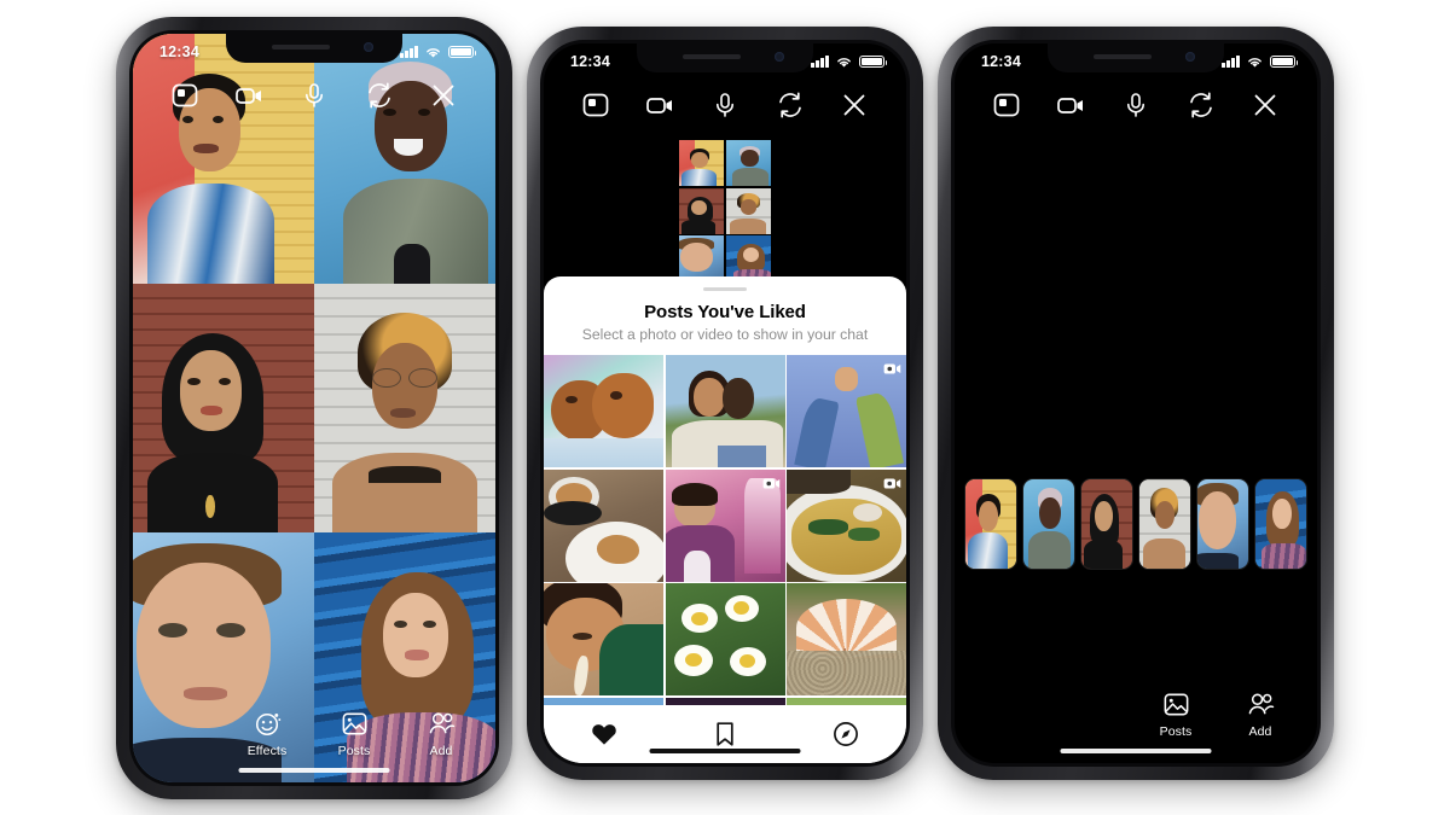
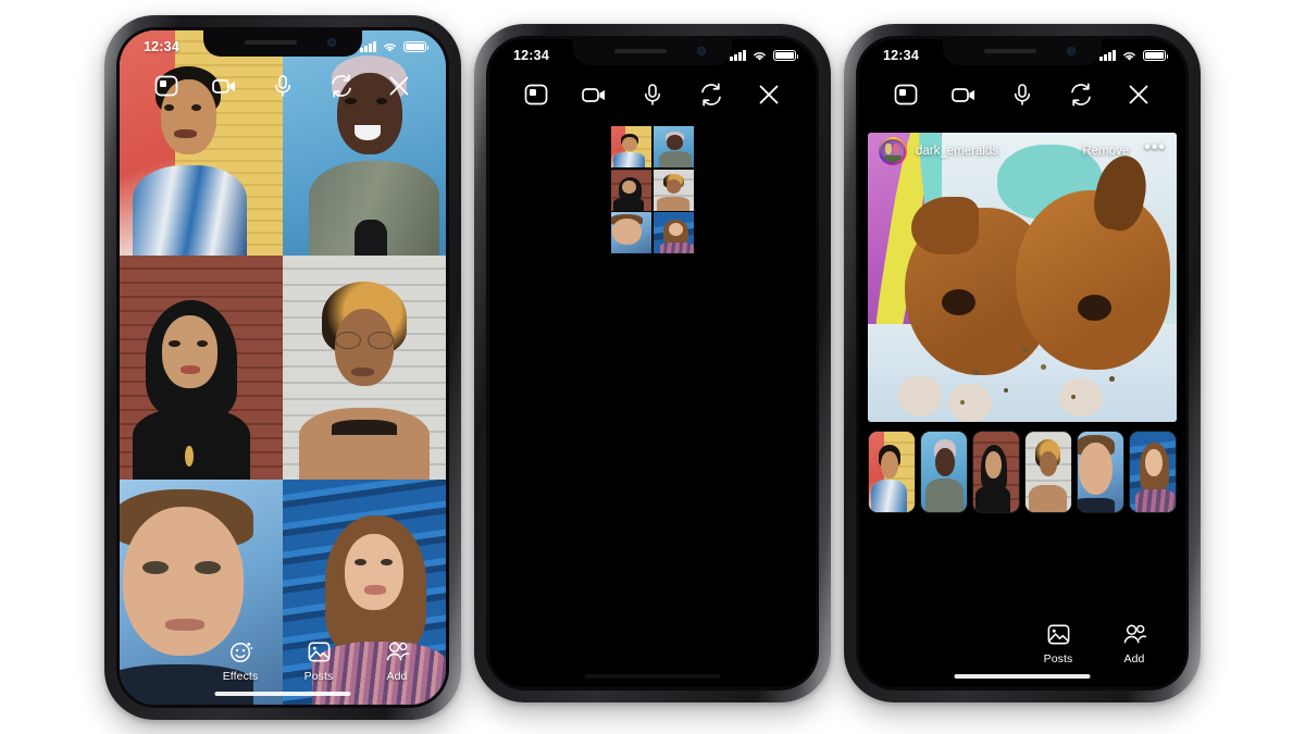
  12:34
  Effects
  Posts
  Add
- Posts You've Liked
- Select a photo or video to show in your chat
  12:34
+ dark_emeralds
+ Remove
+ •••
  12:34
  Posts
  Add
